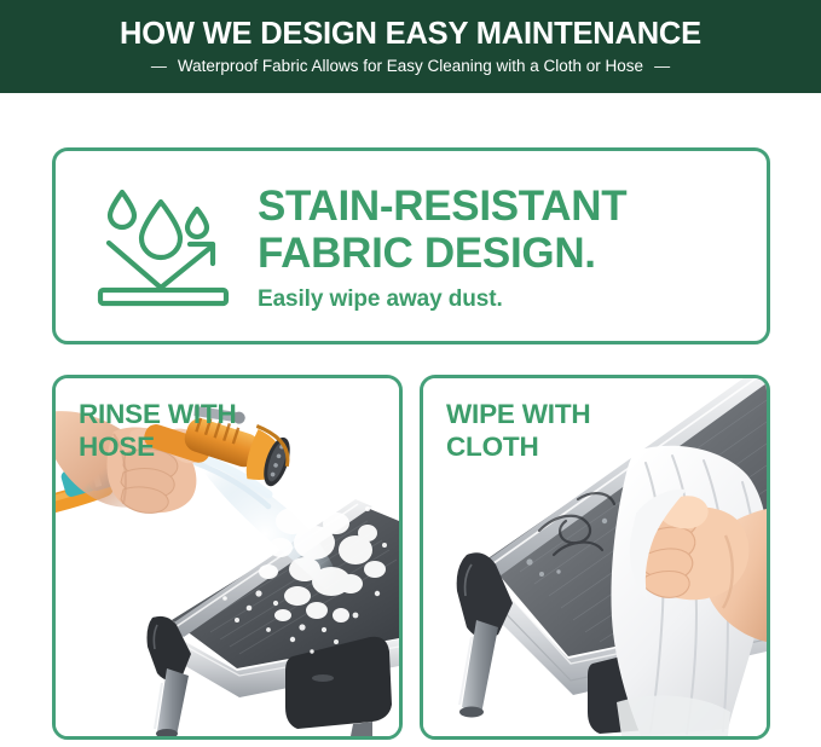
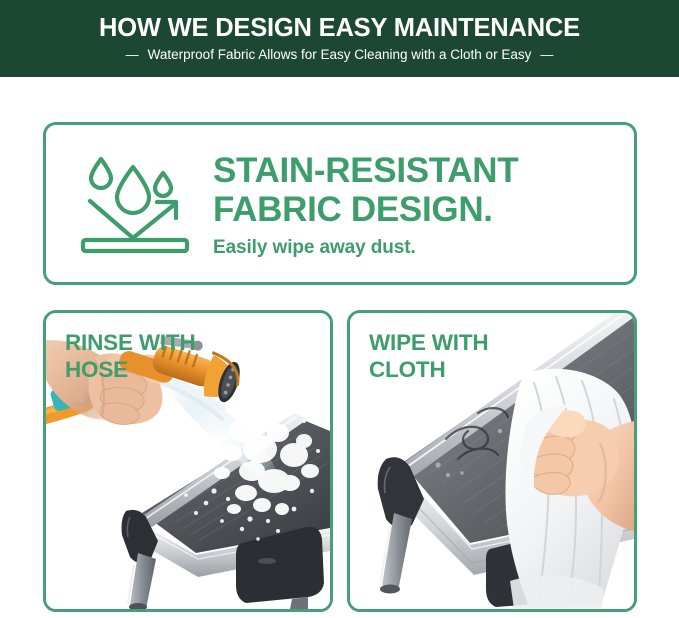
  HOW WE DESIGN EASY MAINTENANCE
  —
- Waterproof Fabric Allows for Easy Cleaning with a Cloth or Hose
+ Waterproof Fabric Allows for Easy Cleaning with a Cloth or Easy
  —
  STAIN-RESISTANT
  FABRIC DESIGN.
  Easily wipe away dust.
  RINSE WITH
  HOSE
  WIPE WITH
  CLOTH
